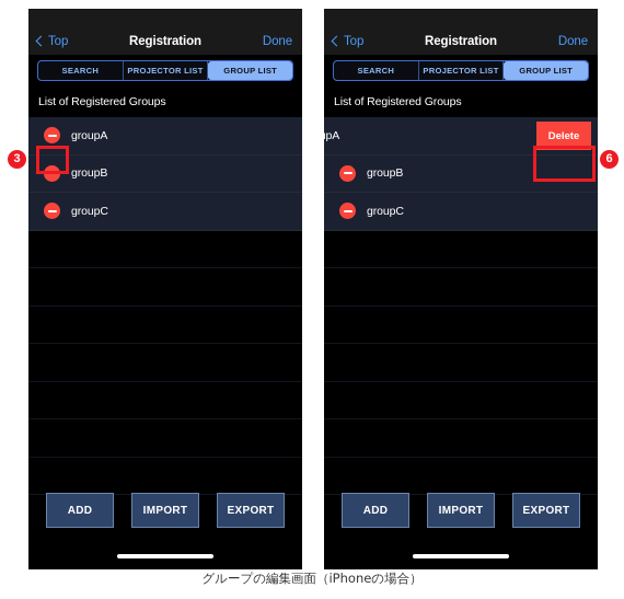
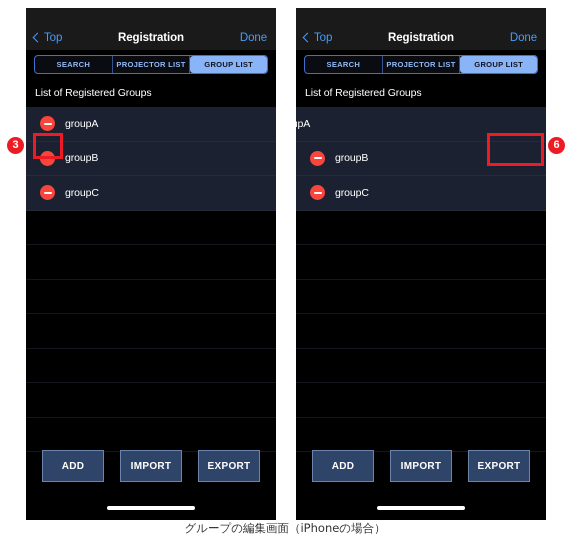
  Top
  Registration
  Done
  SEARCH
  PROJECTOR LIST
  GROUP LIST
  List of Registered Groups
  groupA
  groupB
  groupC
  ADD
  IMPORT
  EXPORT
  Top
  Registration
  Done
  SEARCH
  PROJECTOR LIST
  GROUP LIST
  List of Registered Groups
- Delete
  groupB
  groupC
  ADD
  IMPORT
  EXPORT
  3
  6
  グループの編集画面（iPhoneの場合）
